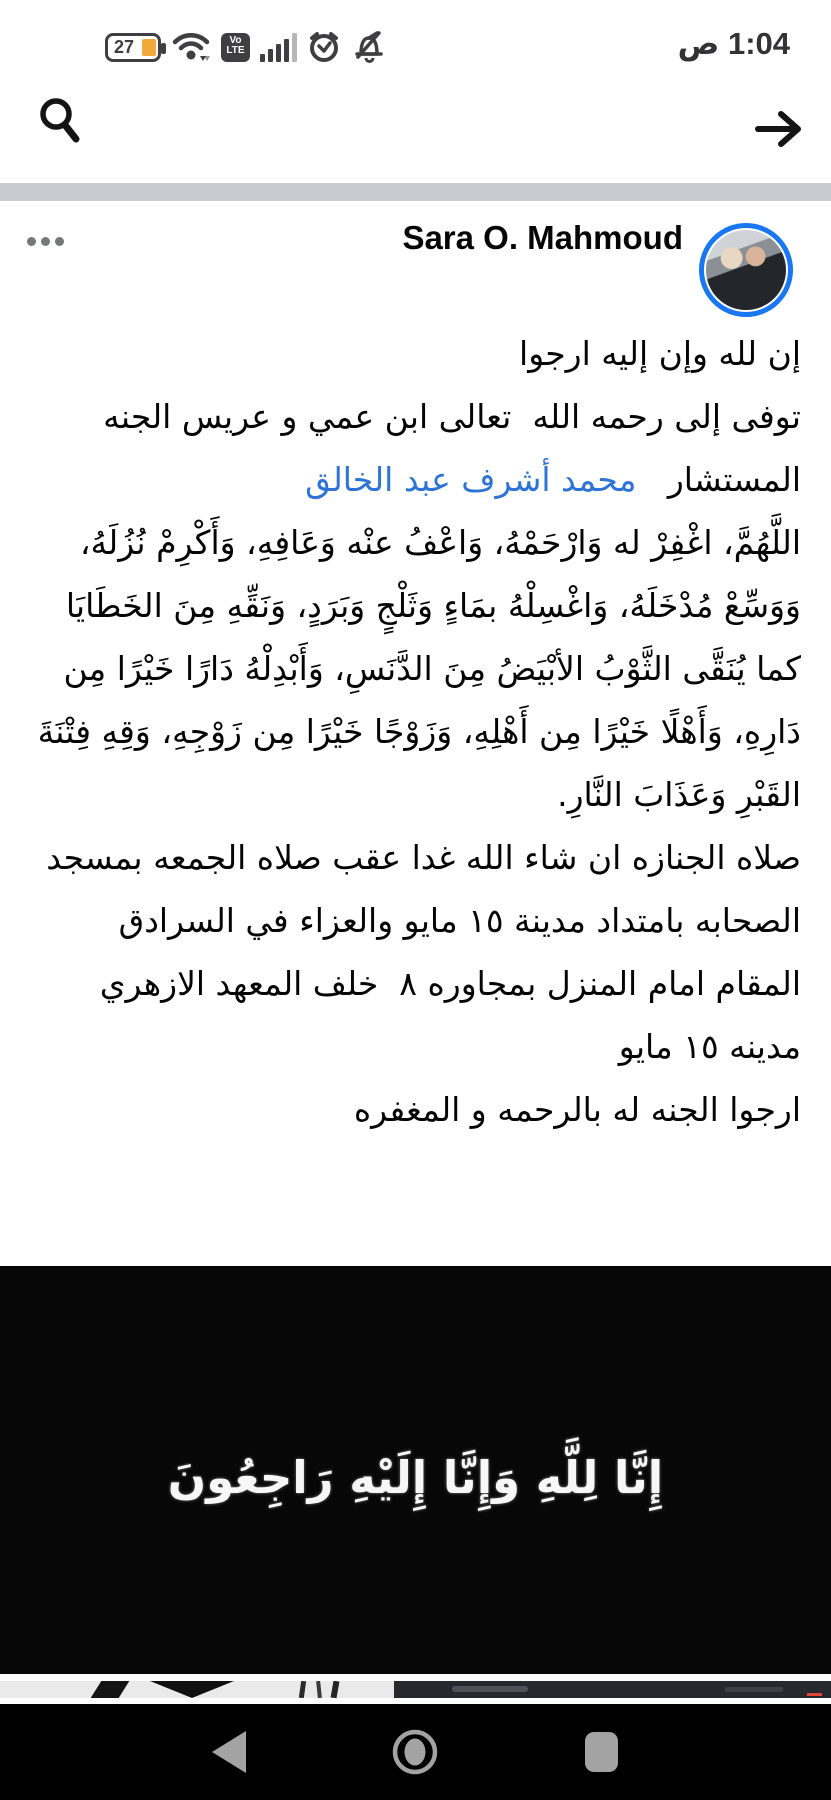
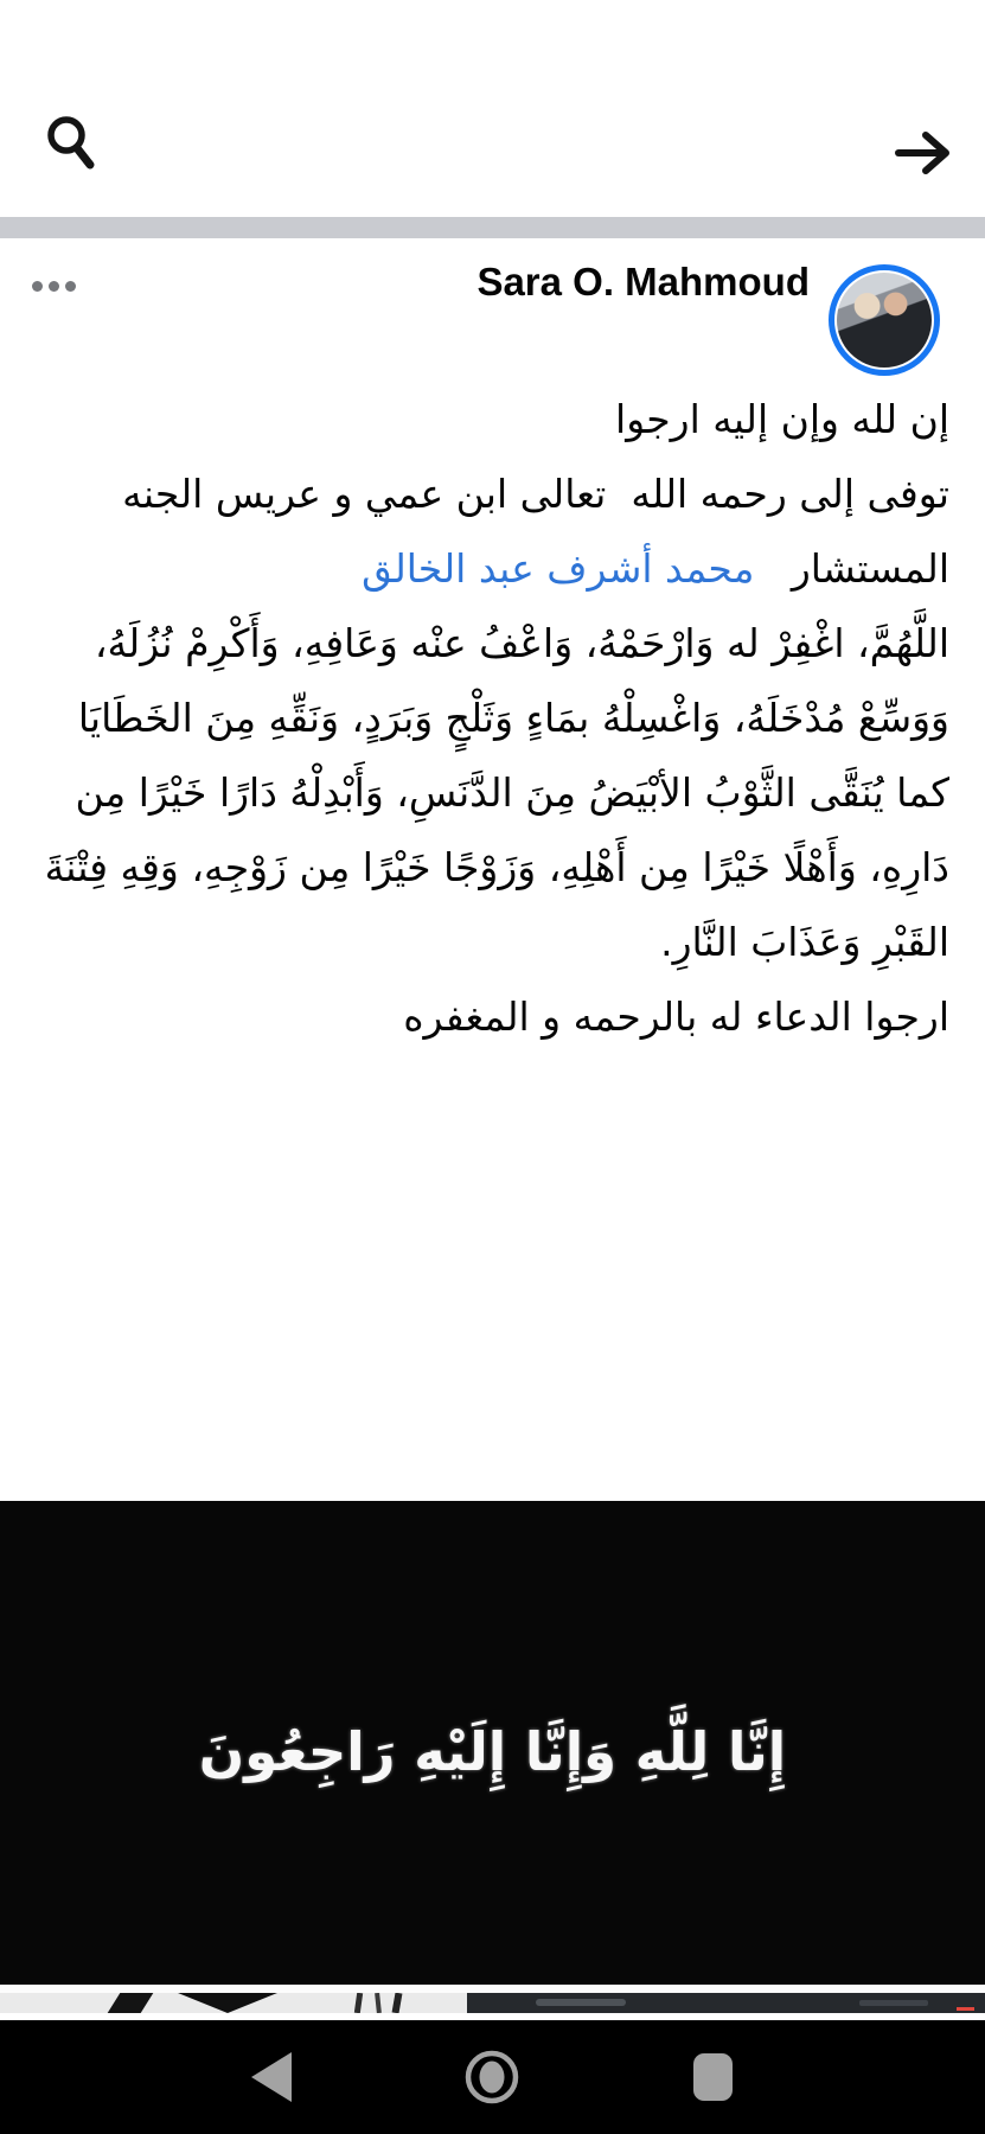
- 27
- Vo
- LTE
- 1:04 ص
  Sara O. Mahmoud
  إن لله وإن إليه ارجوا
  توفى إلى رحمه الله تعالى ابن عمي و عريس الجنه المستشار محمد أشرف عبد الخالق
  اللَّهُمَّ، اغْفِرْ له وَارْحَمْهُ، وَاعْفُ عنْه وَعَافِهِ، وَأَكْرِمْ نُزُلَهُ، وَوَسِّعْ مُدْخَلَهُ، وَاغْسِلْهُ بمَاءٍ وَثَلْجٍ وَبَرَدٍ، وَنَقِّهِ مِنَ الخَطَايَا كما يُنَقَّى الثَّوْبُ الأبْيَضُ مِنَ الدَّنَسِ، وَأَبْدِلْهُ دَارًا خَيْرًا مِن دَارِهِ، وَأَهْلًا خَيْرًا مِن أَهْلِهِ، وَزَوْجًا خَيْرًا مِن زَوْجِهِ، وَقِهِ فِتْنَةَ القَبْرِ وَعَذَابَ النَّارِ.
- صلاه الجنازه ان شاء الله غدا عقب صلاه الجمعه بمسجد الصحابه بامتداد مدينة ١٥ مايو والعزاء في السرادق المقام امام المنزل بمجاوره ٨ خلف المعهد الازهري مدينه ١٥ مايو
- ارجوا الجنه له بالرحمه و المغفره
+ ارجوا الدعاء له بالرحمه و المغفره
  إِنَّا لِلَّهِ وَإِنَّا إِلَيْهِ رَاجِعُونَ
